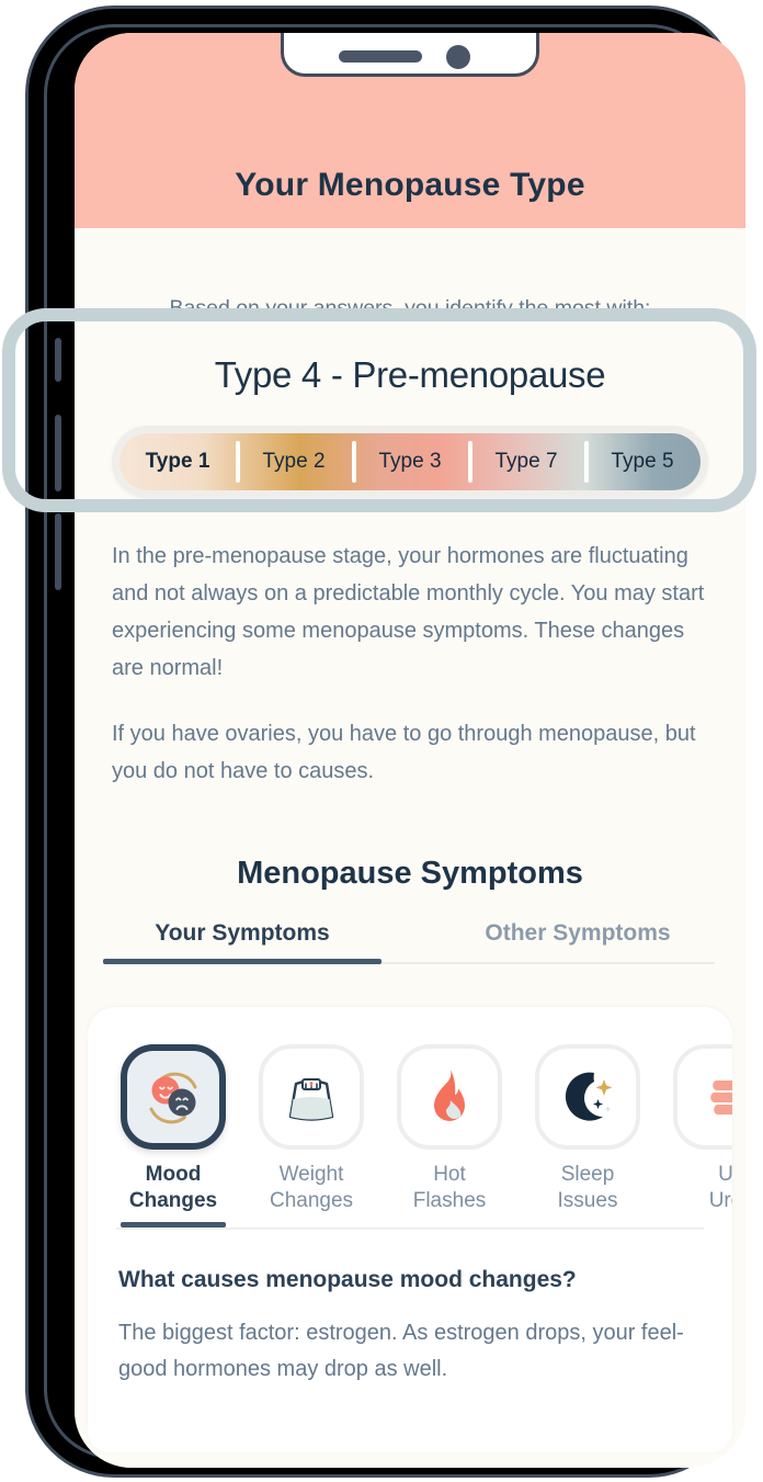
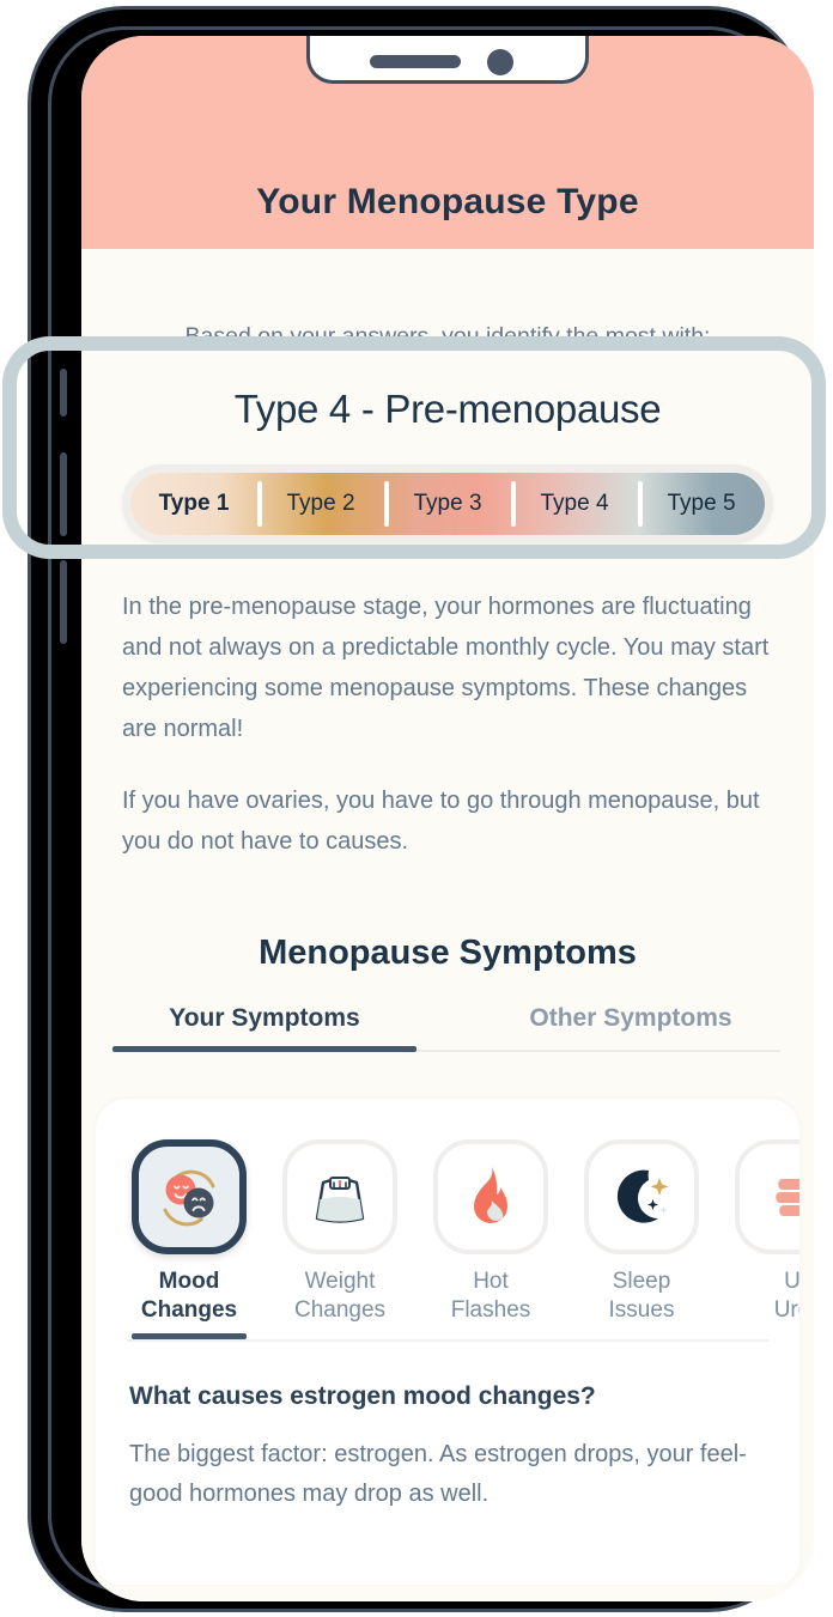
  Your Menopause Type
  Based on your answers, you identify the most with:
  Type 4 - Pre-menopause
  Type 1
  Type 2
  Type 3
- Type 7
+ Type 4
  Type 5
  In the pre-menopause stage, your hormones are fluctuating and not always on a predictable monthly cycle. You may start experiencing some menopause symptoms. These changes are normal!
  If you have ovaries, you have to go through menopause, but you do not have to causes.
  Menopause Symptoms
  Your Symptoms
  Other Symptoms
  Mood
  Changes
  Weight
  Changes
  Hot
  Flashes
  Sleep
  Issues
  U
- What causes menopause mood changes?
+ What causes estrogen mood changes?
  The biggest factor: estrogen. As estrogen drops, your feel-good hormones may drop as well.
